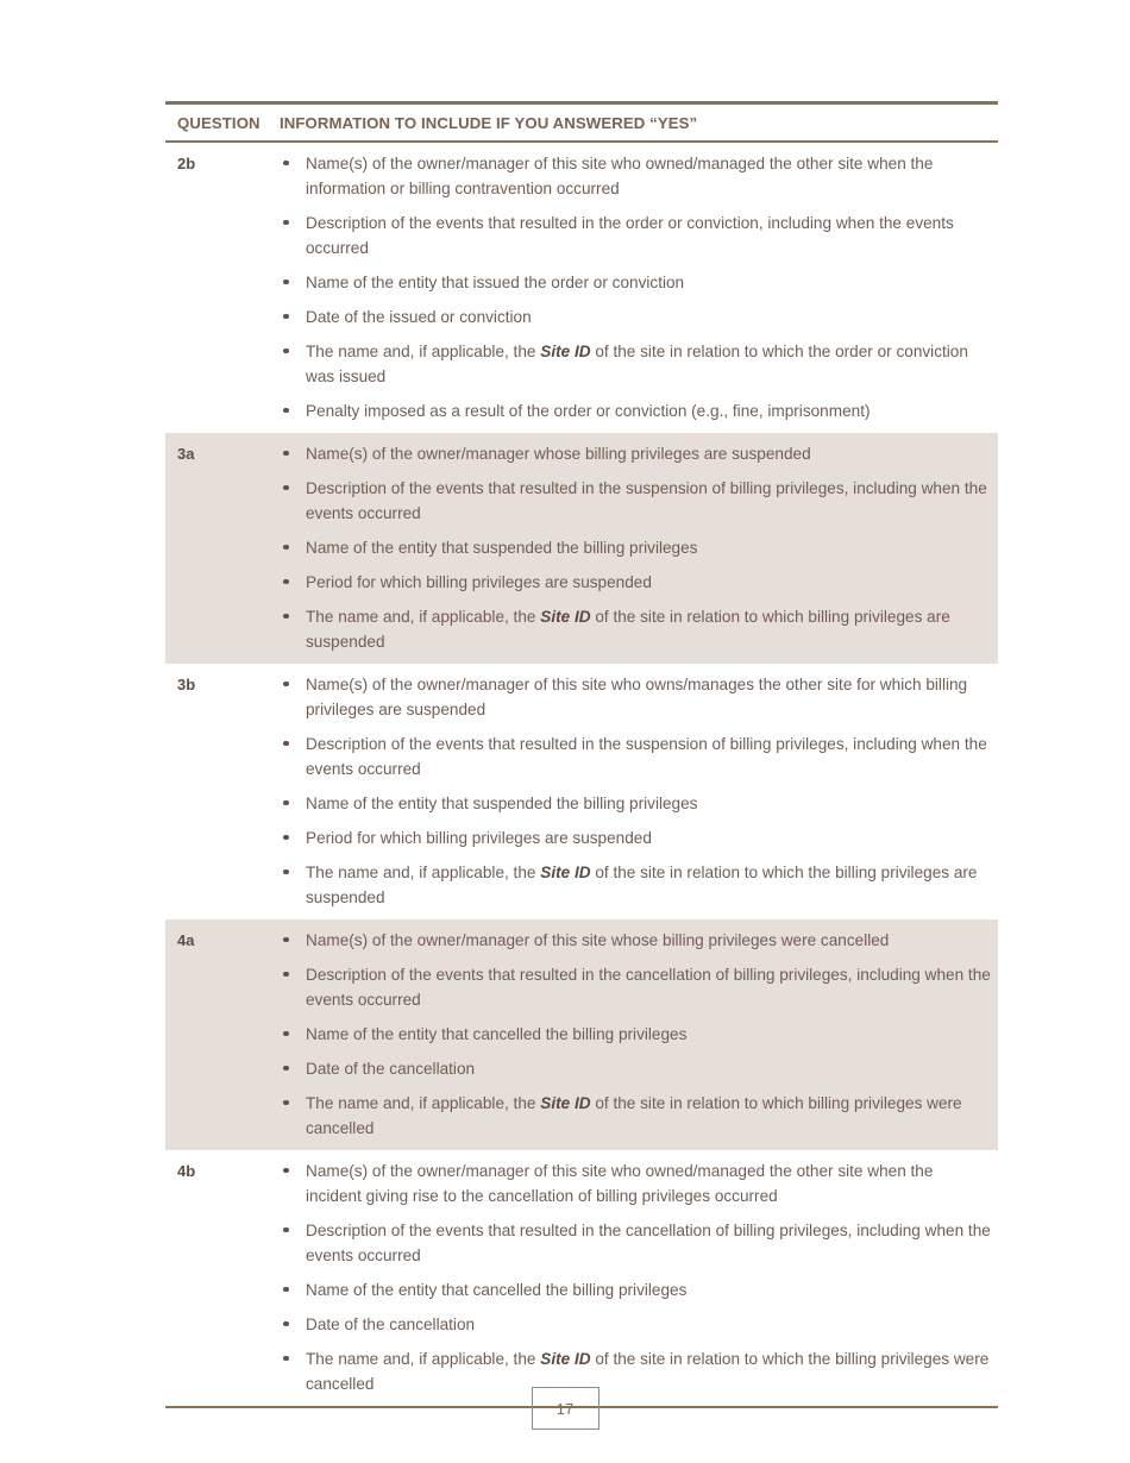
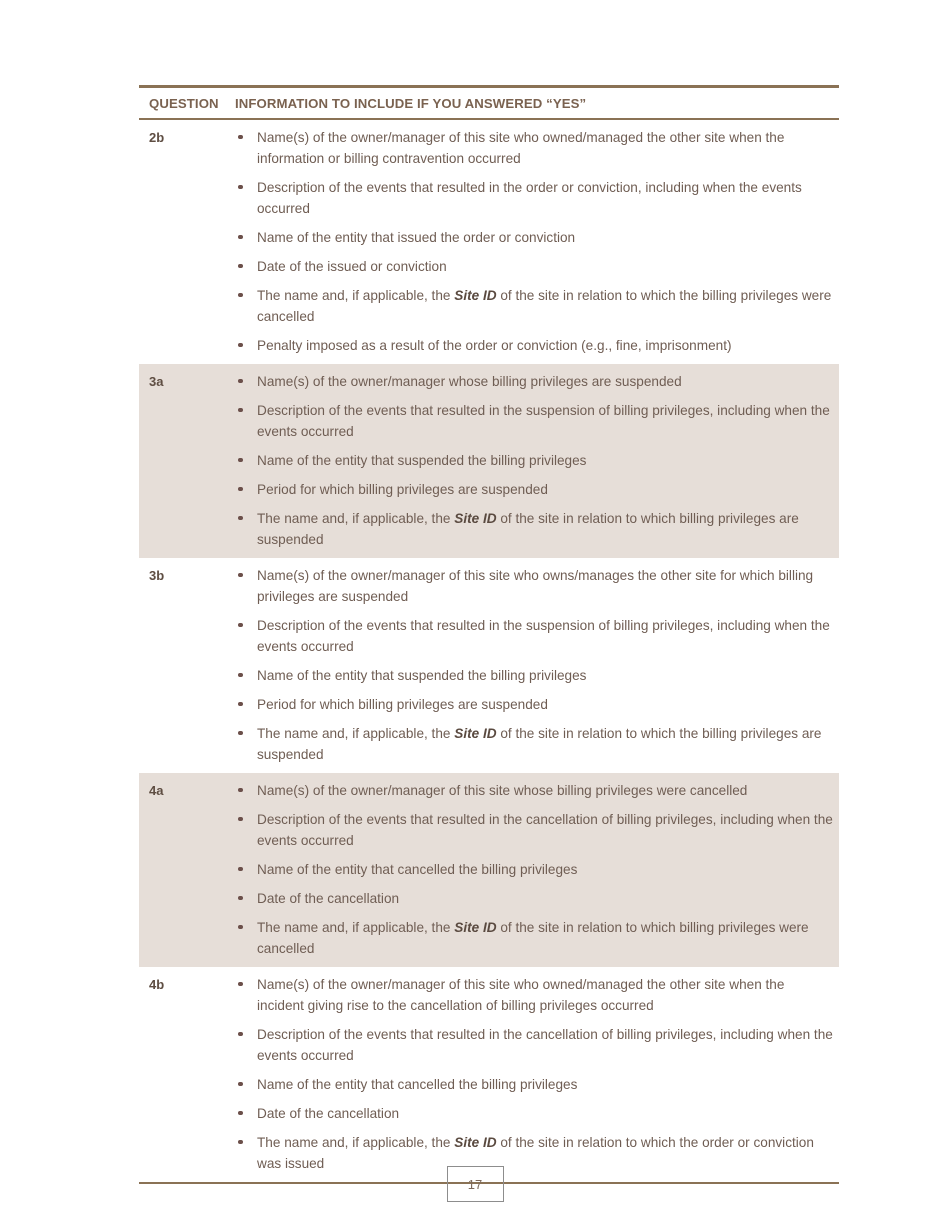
  QUESTION
  INFORMATION TO INCLUDE IF YOU ANSWERED “YES”
  2b
  Name(s) of the owner/manager of this site who owned/managed the other site when the information or billing contravention occurred
  Description of the events that resulted in the order or conviction, including when the events occurred
  Name of the entity that issued the order or conviction
  Date of the issued or conviction
- The name and, if applicable, the Site ID of the site in relation to which the order or conviction was issued
+ The name and, if applicable, the Site ID of the site in relation to which the billing privileges were cancelled
  Penalty imposed as a result of the order or conviction (e.g., fine, imprisonment)
  3a
  Name(s) of the owner/manager whose billing privileges are suspended
  Description of the events that resulted in the suspension of billing privileges, including when the events occurred
  Name of the entity that suspended the billing privileges
  Period for which billing privileges are suspended
  The name and, if applicable, the Site ID of the site in relation to which billing privileges are suspended
  3b
  Name(s) of the owner/manager of this site who owns/manages the other site for which billing privileges are suspended
  Description of the events that resulted in the suspension of billing privileges, including when the events occurred
  Name of the entity that suspended the billing privileges
  Period for which billing privileges are suspended
  The name and, if applicable, the Site ID of the site in relation to which the billing privileges are suspended
  4a
  Name(s) of the owner/manager of this site whose billing privileges were cancelled
  Description of the events that resulted in the cancellation of billing privileges, including when the events occurred
  Name of the entity that cancelled the billing privileges
  Date of the cancellation
  The name and, if applicable, the Site ID of the site in relation to which billing privileges were cancelled
  4b
  Name(s) of the owner/manager of this site who owned/managed the other site when the incident giving rise to the cancellation of billing privileges occurred
  Description of the events that resulted in the cancellation of billing privileges, including when the events occurred
  Name of the entity that cancelled the billing privileges
  Date of the cancellation
- The name and, if applicable, the Site ID of the site in relation to which the billing privileges were cancelled
+ The name and, if applicable, the Site ID of the site in relation to which the order or conviction was issued
  17
